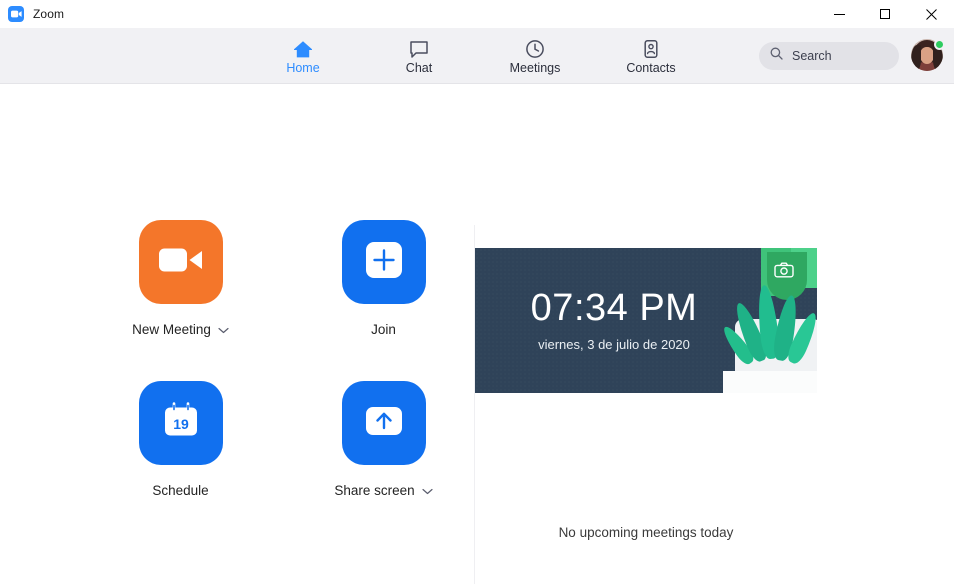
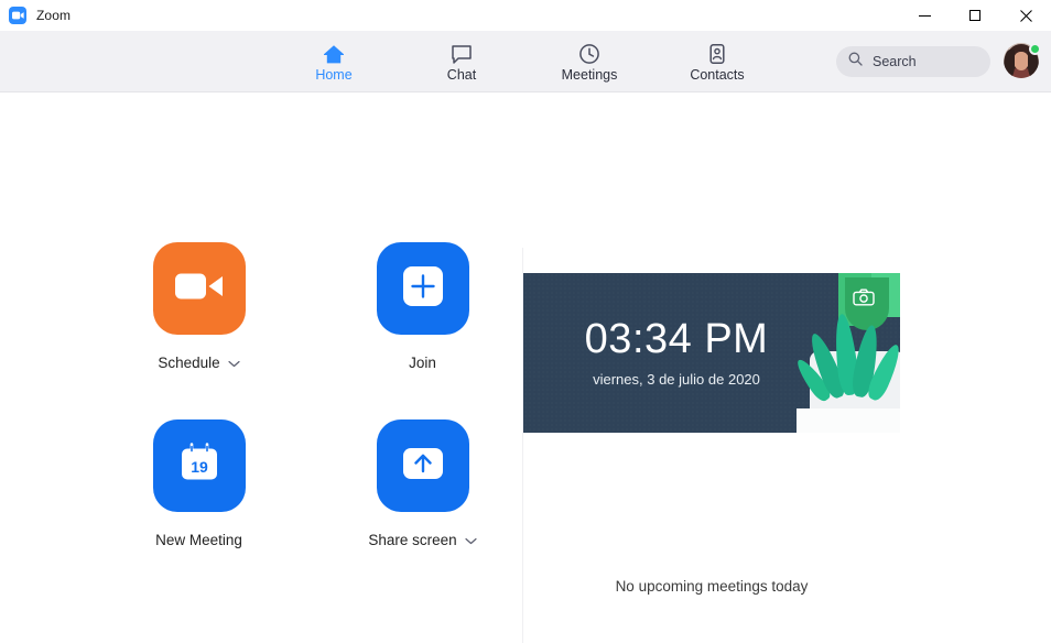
  Zoom
  Home
  Chat
  Meetings
  Contacts
  Search
- New Meeting
+ Schedule
  Join
  19
- Schedule
+ New Meeting
  Share screen
- 07:34 PM
+ 03:34 PM
  viernes, 3 de julio de 2020
  No upcoming meetings today
